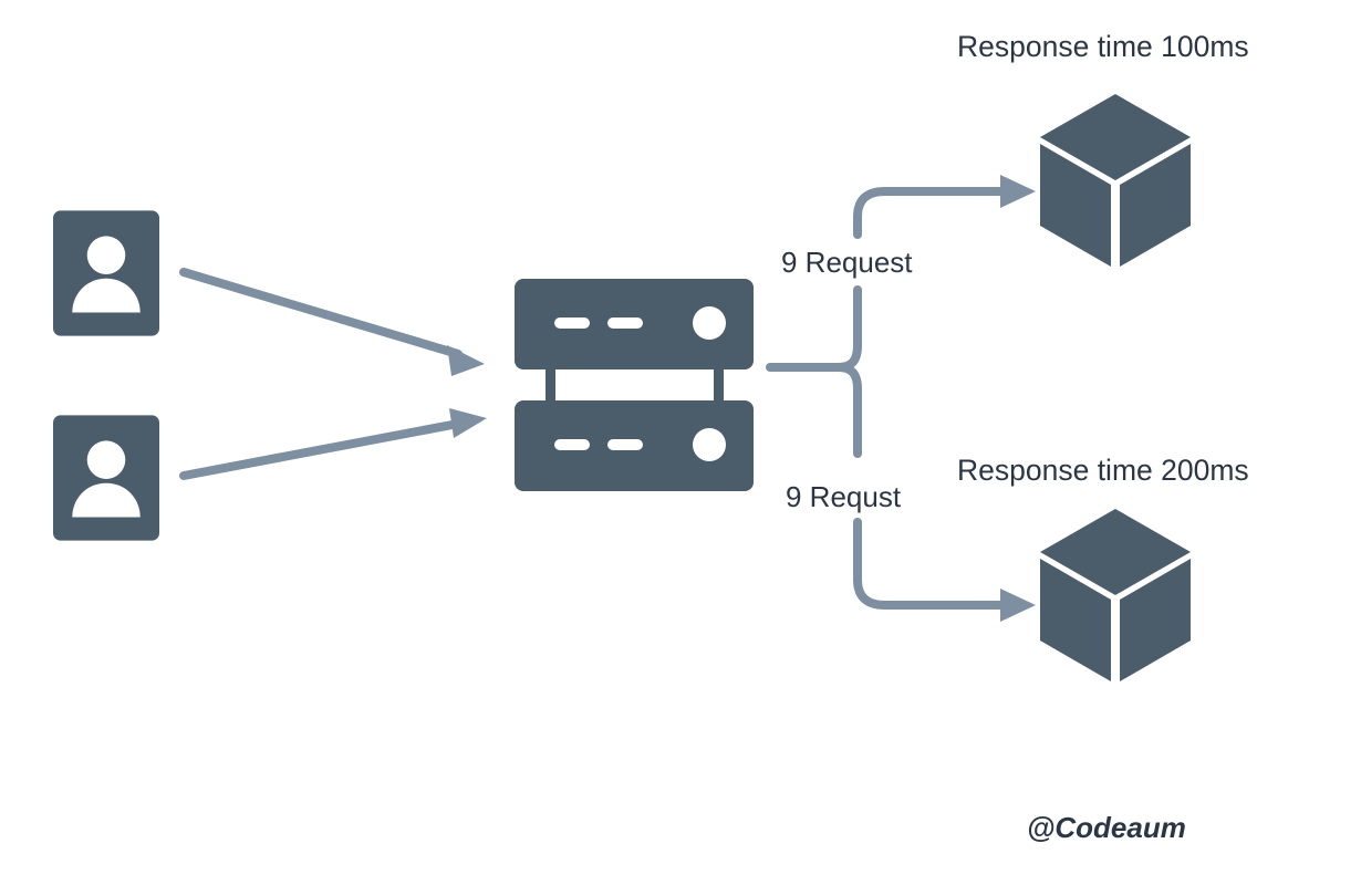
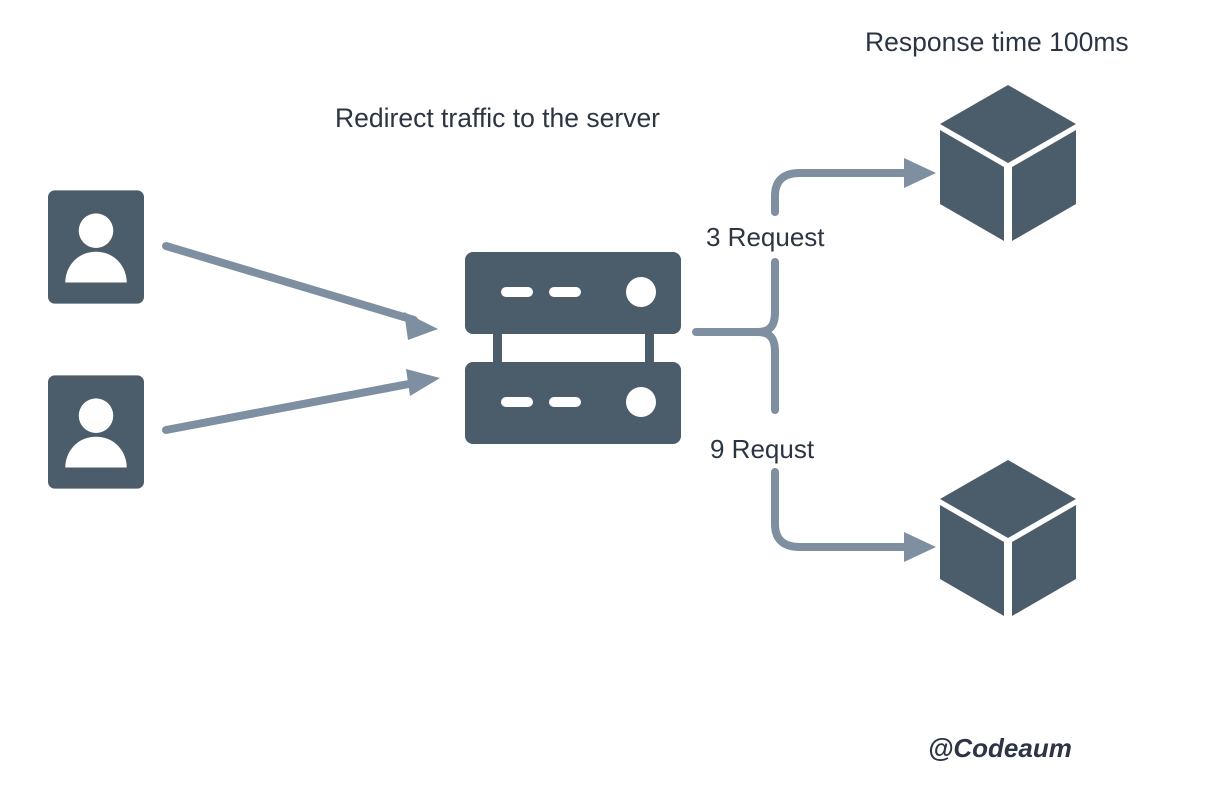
+ Redirect traffic to the server
- 9 Request
+ 3 Request
  9 Requst
  Response time 100ms
- Response time 200ms
  @Codeaum
